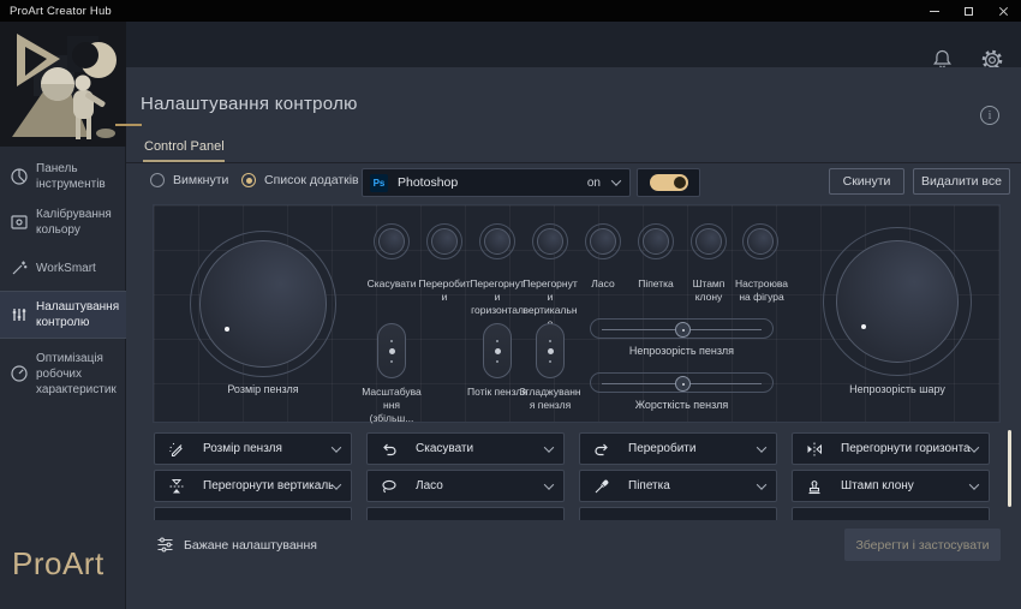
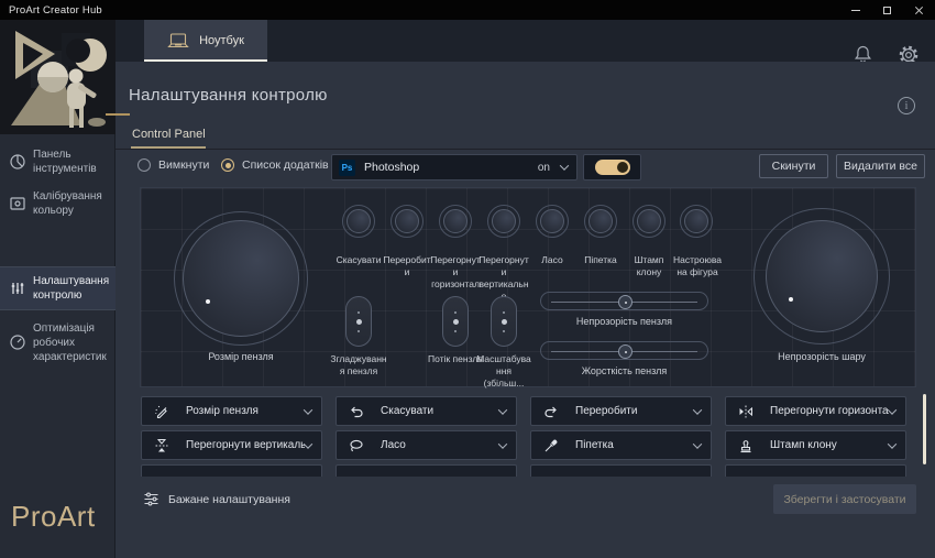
  ProArt Creator Hub
  Панель інструментів
  Калібрування кольору
- WorkSmart
  Налаштування контролю
  Оптимізація робочих характеристик
  ProArt
+ Ноутбук
  Налаштування контролю
  Control Panel
  Вимкнути
  Список додатків
  Ps
  Photoshop
  on
  Скинути
  Видалити все
  Розмір пензля
  Непрозорість шару
  Скасувати
  Переробити
  Перегорнути горизонтал
  Перегорнути вертикальн
  Ласо
  Піпетка
  Штамп клону
  Настроювана фігура
- Масштабування (збільш...
+ Згладжування пензля
  Потік пензля
- Згладжування пензля
+ Масштабування (збільш...
  Непрозорість пензля
  Жорсткість пензля
  Розмір пензля
  Скасувати
  Переробити
  Перегорнути горизонта
  Перегорнути вертикаль
  Ласо
  Піпетка
  Штамп клону
  Бажане налаштування
  Зберегти і застосувати
